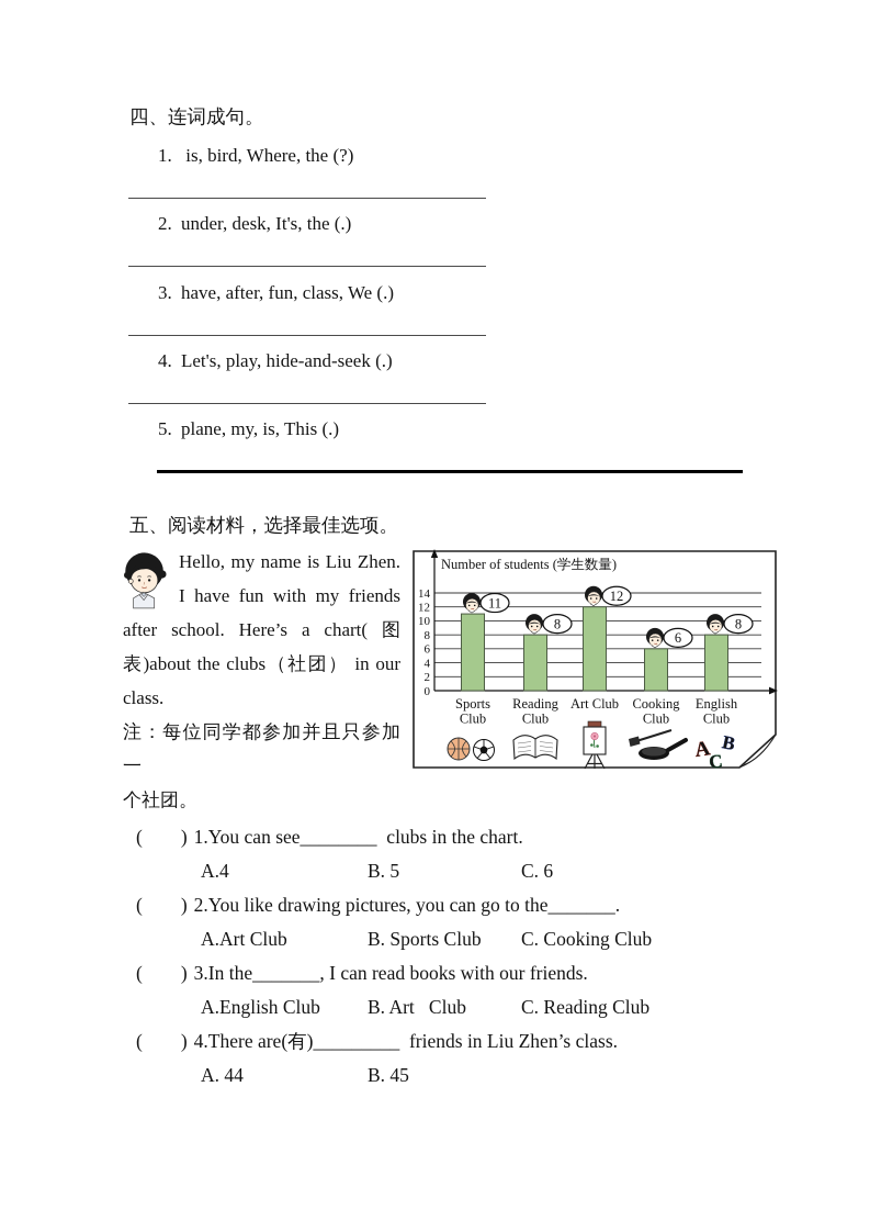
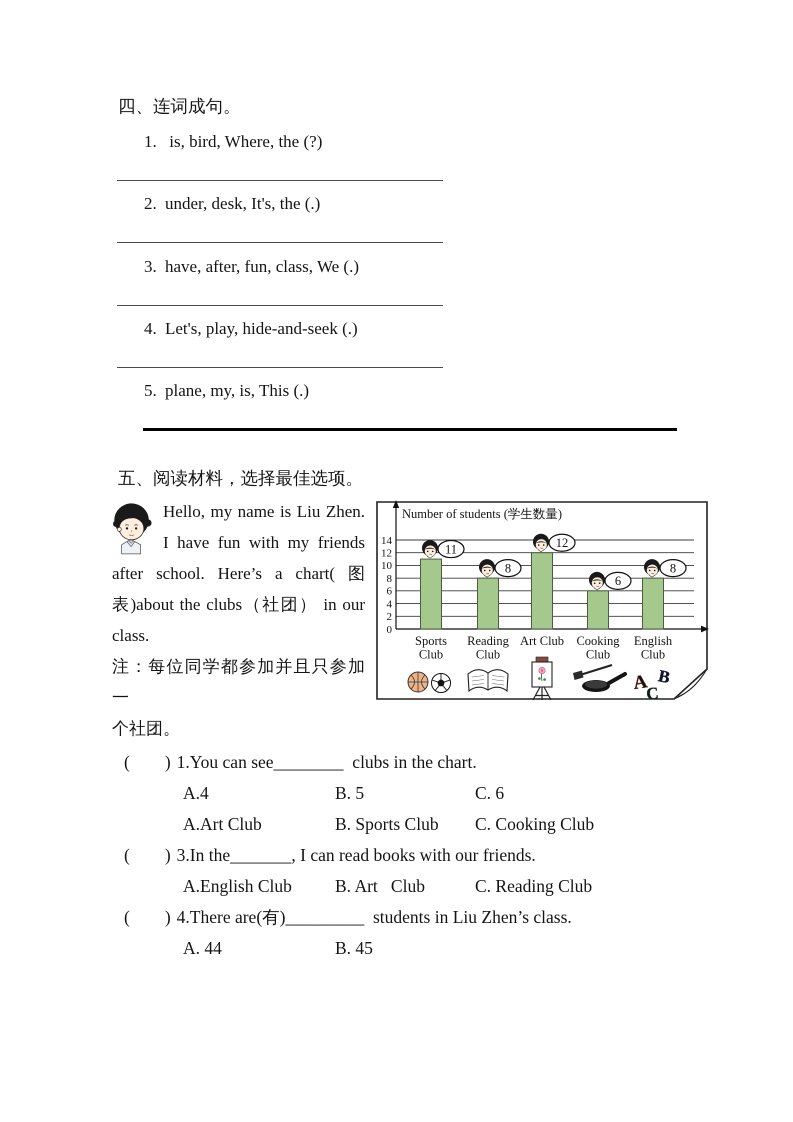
  四、连词成句。
  1. is, bird, Where, the (?)
  2. under, desk, It's, the (.)
  3. have, after, fun, class, We (.)
  4. Let's, play, hide-and-seek (.)
  5. plane, my, is, This (.)
  五、阅读材料，选择最佳选项。
  Hello, my name is Liu Zhen.
  I have fun with my friends
  after school. Here’s a chart( 图
  表)about the clubs（社团） in our
  class.
  注：每位同学都参加并且只参加一
  个社团。
  Number of students (学生数量)
  0
  2
  4
  6
  8
  10
  12
  14
  11
  Sports
  Club
  8
  Reading
  Club
  12
  Art Club
  6
  Cooking
  Club
  8
  English
  Club
  ( ) 1.You can see________ clubs in the chart.
  A.4
  B. 5
  C. 6
- ( ) 2.You like drawing pictures, you can go to the_______.
  A.Art Club
  B. Sports Club
  C. Cooking Club
  ( ) 3.In the_______, I can read books with our friends.
  A.English Club
  B. Art Club
  C. Reading Club
- ( ) 4.There are(有)_________ friends in Liu Zhen’s class.
+ ( ) 4.There are(有)_________ students in Liu Zhen’s class.
  A. 44
  B. 45
